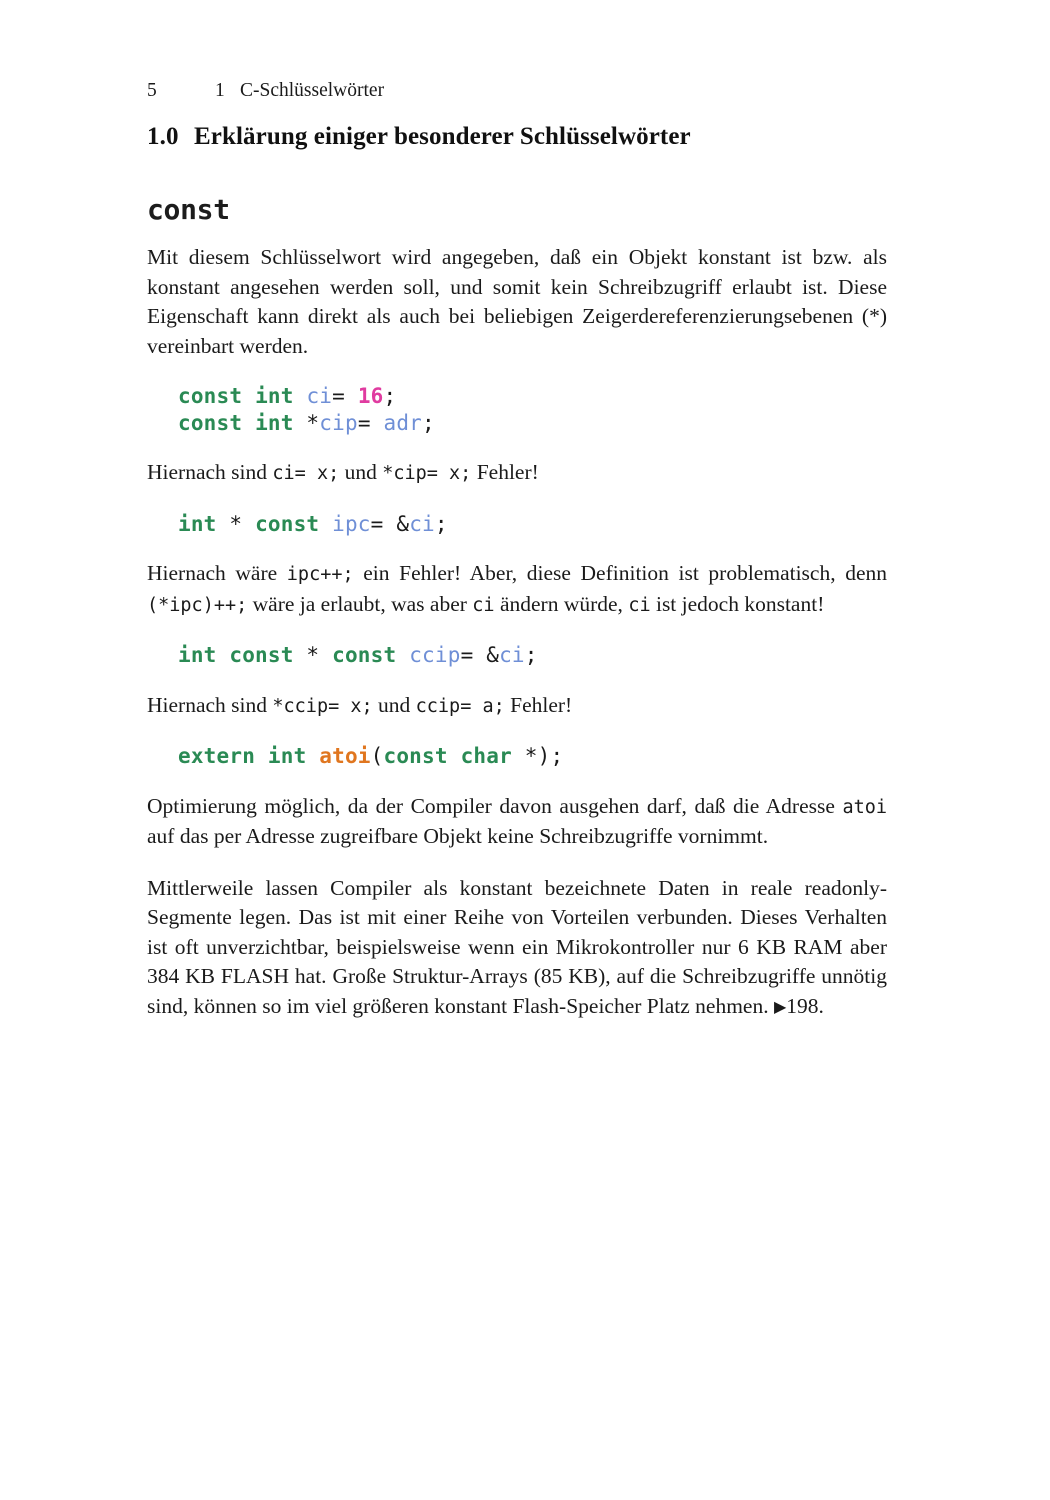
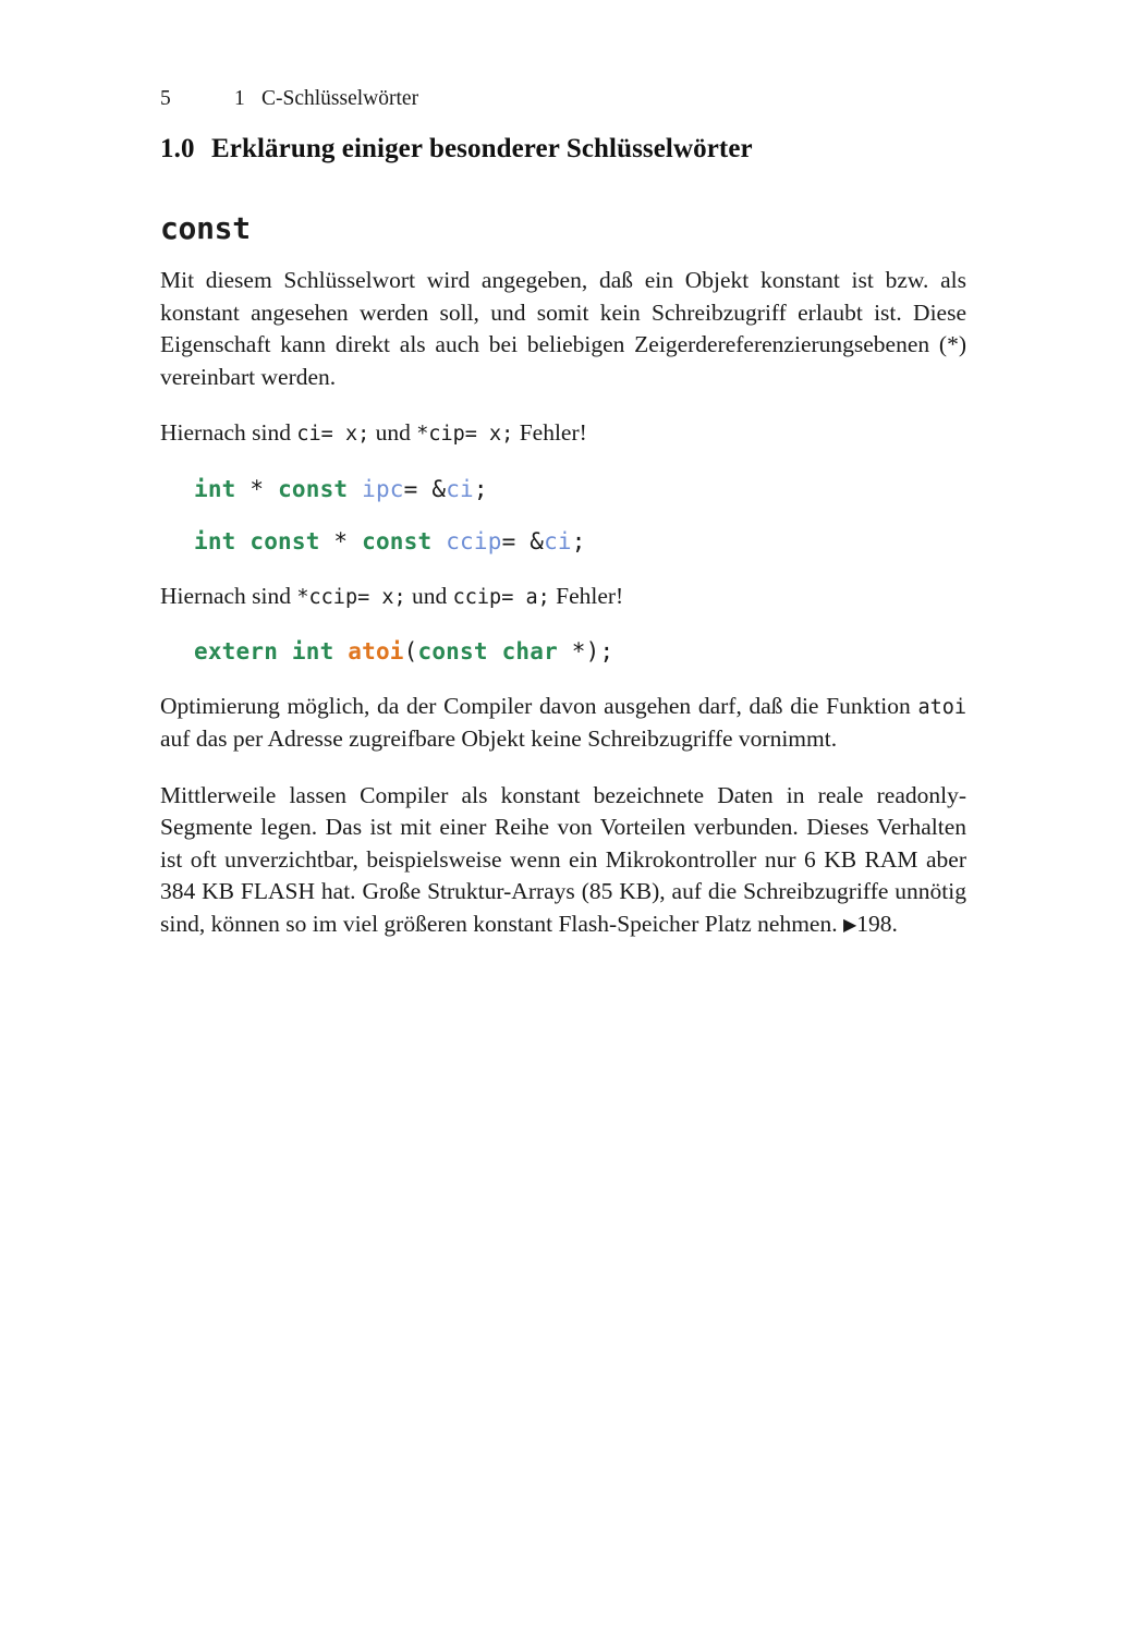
  5 1 C-Schlüsselwörter
  1.0 Erklärung einiger besonderer Schlüsselwörter
  const
  Mit diesem Schlüsselwort wird angegeben, daß ein Objekt konstant ist bzw. als konstant angesehen werden soll, und somit kein Schreibzugriff erlaubt ist. Diese Eigenschaft kann direkt als auch bei beliebigen Zeigerdereferenzierungsebenen (*) vereinbart werden.
- const int ci= 16;
- const int *cip= adr;
  Hiernach sind ci= x; und *cip= x; Fehler!
  int * const ipc= &ci;
- Hiernach wäre ipc++; ein Fehler! Aber, diese Definition ist problematisch, denn (*ipc)++; wäre ja erlaubt, was aber ci ändern würde, ci ist jedoch konstant!
  int const * const ccip= &ci;
  Hiernach sind *ccip= x; und ccip= a; Fehler!
  extern int atoi(const char *);
- Optimierung möglich, da der Compiler davon ausgehen darf, daß die Adresse atoi auf das per Adresse zugreifbare Objekt keine Schreibzugriffe vornimmt.
+ Optimierung möglich, da der Compiler davon ausgehen darf, daß die Funktion atoi auf das per Adresse zugreifbare Objekt keine Schreibzugriffe vornimmt.
  Mittlerweile lassen Compiler als konstant bezeichnete Daten in reale readonly-Segmente legen. Das ist mit einer Reihe von Vorteilen verbunden. Dieses Verhalten ist oft unverzichtbar, beispielsweise wenn ein Mikrokontroller nur 6 KB RAM aber 384 KB FLASH hat. Große Struktur-Arrays (85 KB), auf die Schreibzugriffe unnötig sind, können so im viel größeren konstant Flash-Speicher Platz nehmen. ▶198.
